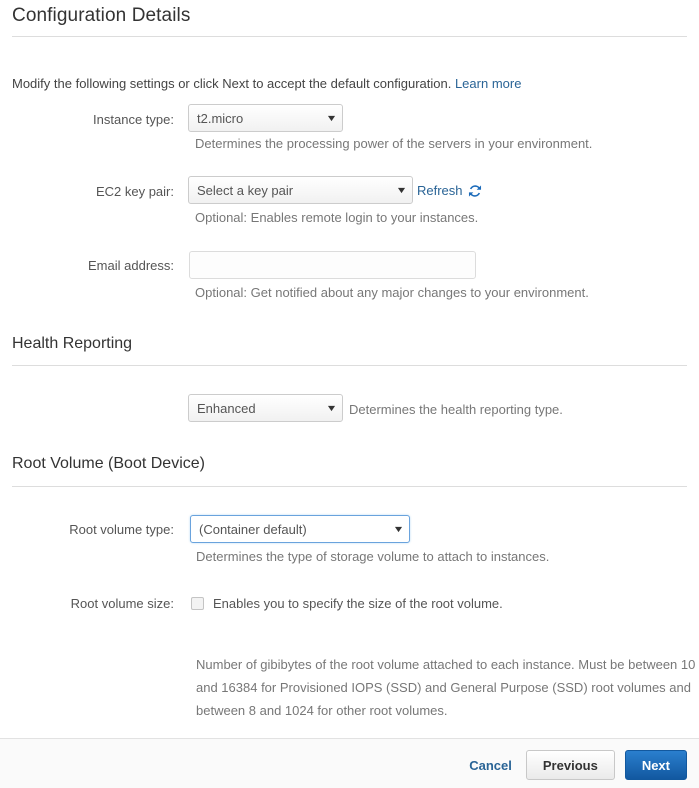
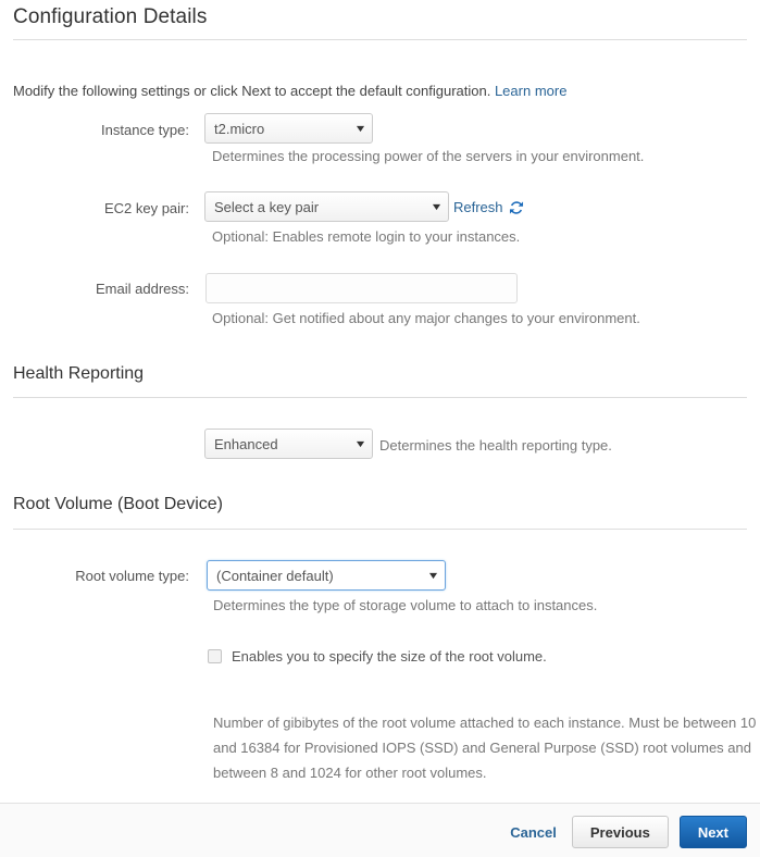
  Configuration Details
  Modify the following settings or click Next to accept the default configuration. Learn more
  Instance type:
  t2.micro
  ▼
  Determines the processing power of the servers in your environment.
  EC2 key pair:
  Select a key pair
  ▼
  Refresh
  Optional: Enables remote login to your instances.
  Email address:
  Optional: Get notified about any major changes to your environment.
  Health Reporting
  Enhanced
  ▼
  Determines the health reporting type.
  Root Volume (Boot Device)
  Root volume type:
  (Container default)
  ▼
  Determines the type of storage volume to attach to instances.
- Root volume size:
  Enables you to specify the size of the root volume.
  Number of gibibytes of the root volume attached to each instance. Must be between 10 and 16384 for Provisioned IOPS (SSD) and General Purpose (SSD) root volumes and between 8 and 1024 for other root volumes.
  Cancel
  Previous
  Next
